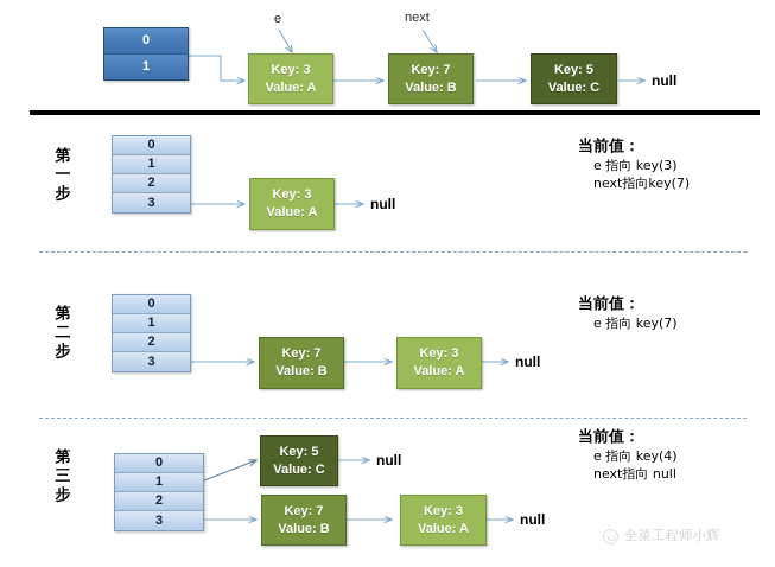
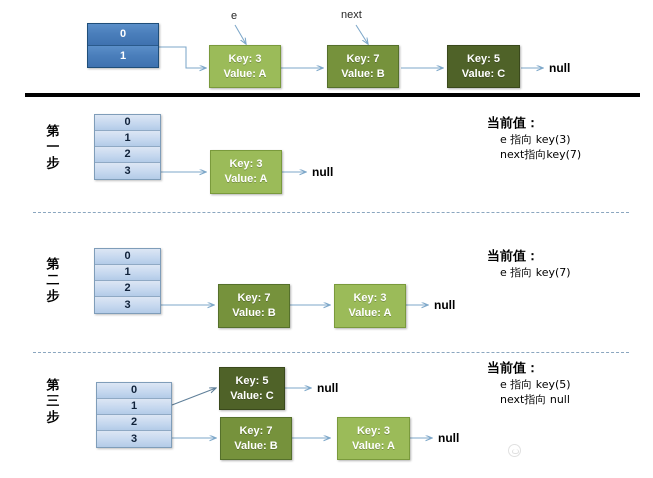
  0
  1
  e
  next
  Key: 3
  Value: A
  Key: 7
  Value: B
  Key: 5
  Value: C
  null
  第
  一
  步
  0
  1
  2
  3
  Key: 3
  Value: A
  null
  当前值：
  e 指向 key(3)
  next指向key(7)
  第
  二
  步
  0
  1
  2
  3
  Key: 7
  Value: B
  Key: 3
  Value: A
  null
  当前值：
  e 指向 key(7)
  第
  三
  步
  0
  1
  2
  3
  Key: 5
  Value: C
  null
  Key: 7
  Value: B
  Key: 3
  Value: A
  null
  当前值：
- e 指向 key(4)
+ e 指向 key(5)
  next指向 null
- 全菜工程师小辉
